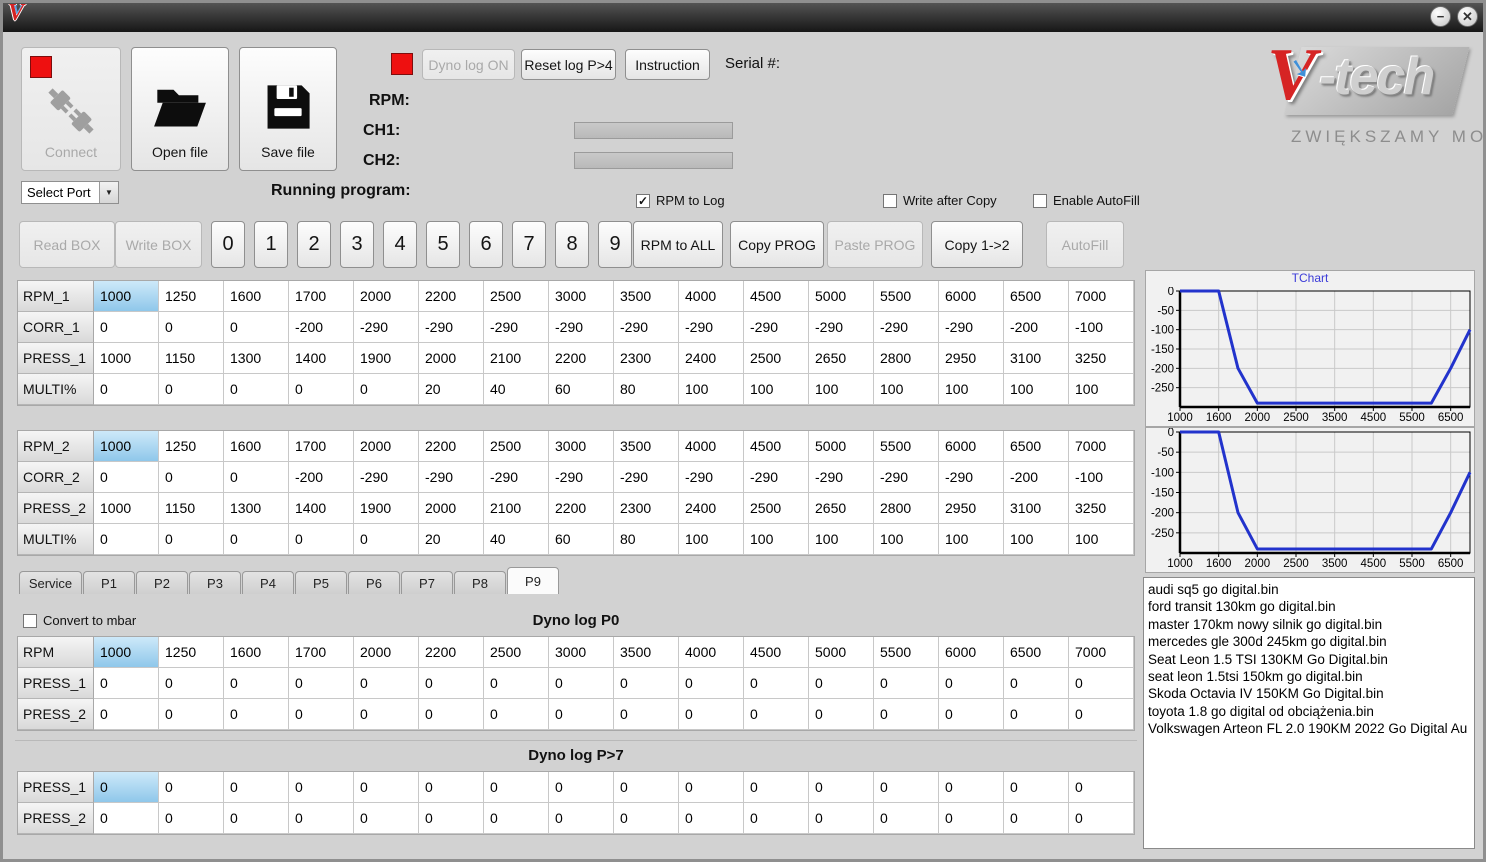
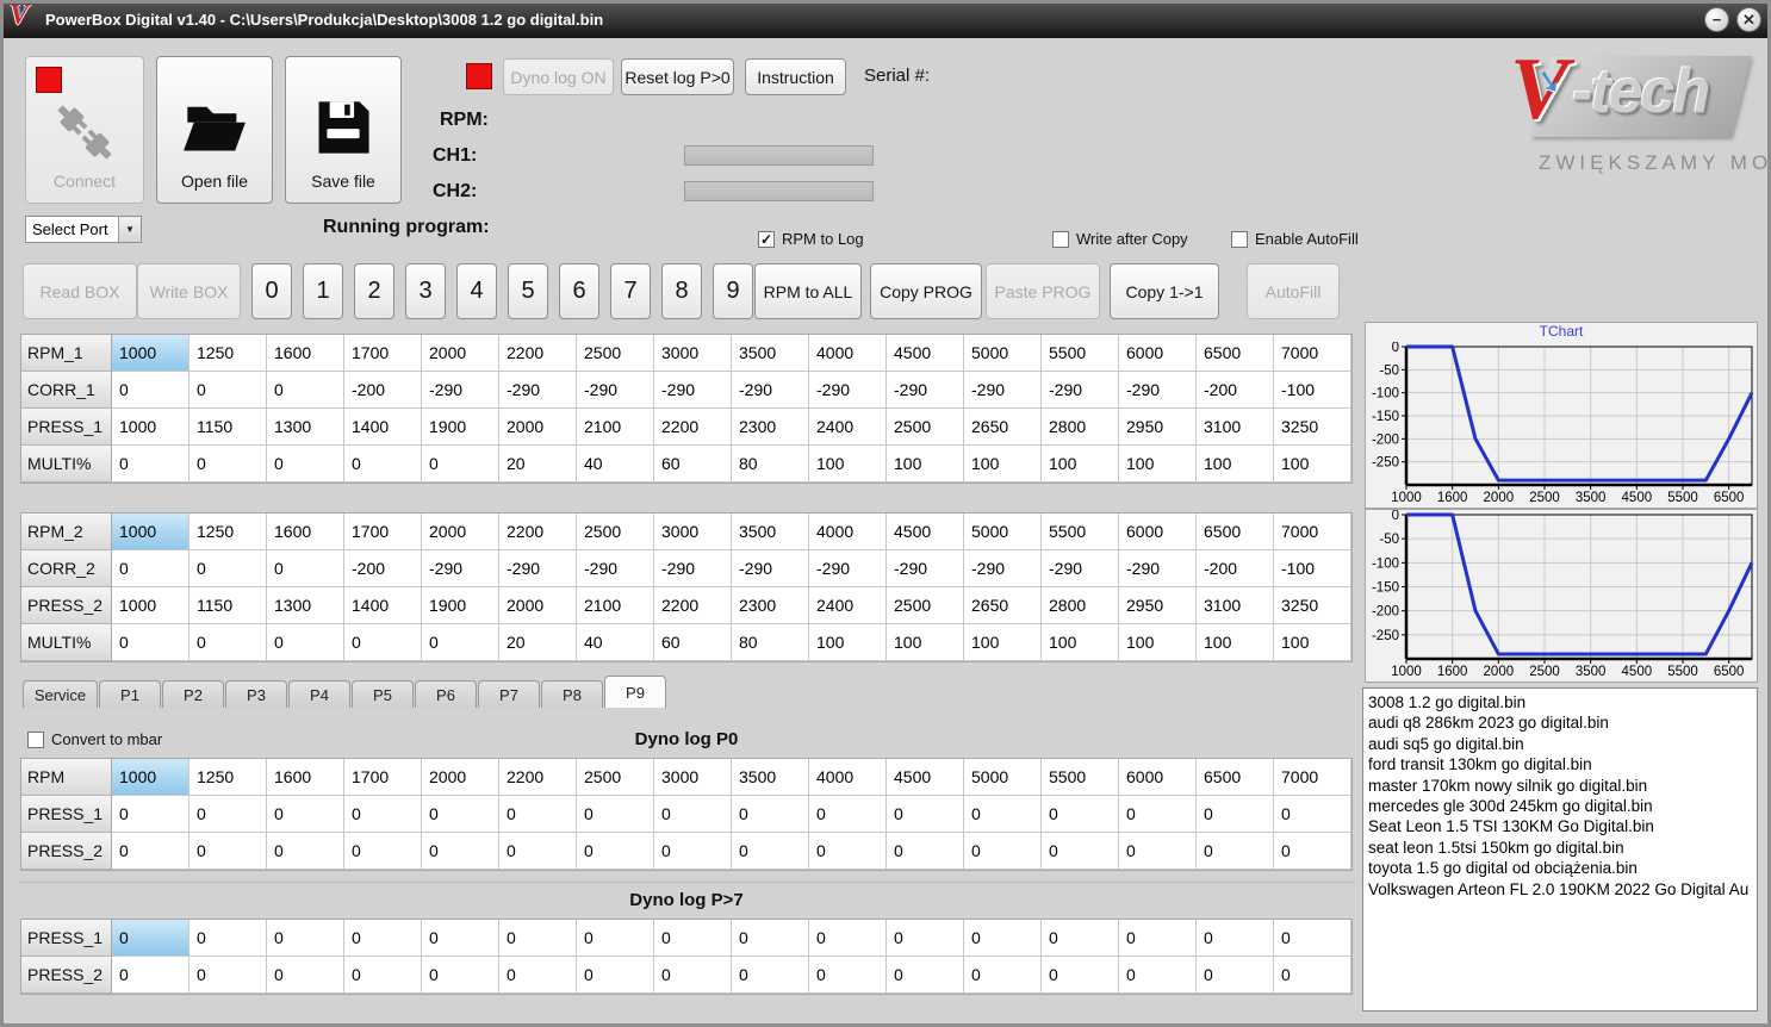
  V
  V
+ PowerBox Digital v1.40 - C:\Users\Produkcja\Desktop\3008 1.2 go digital.bin
  −
  ✕
  Connect
  Open file
  Save file
  Select Port
  ▼
  Running program:
  Dyno log ON
- Reset log P>4
+ Reset log P>0
  Instruction
  Serial #:
  RPM:
  CH1:
  CH2:
  ✓
  RPM to Log
  Write after Copy
  Enable AutoFill
  V
  -tech
  ZWIĘKSZAMY MO
  Read BOX
  Write BOX
  0
  1
  2
  3
  4
  5
  6
  7
  8
  9
  RPM to ALL
  Copy PROG
  Paste PROG
- Copy 1->2
+ Copy 1->1
  AutoFill
  RPM_1
  1000
  1250
  1600
  1700
  2000
  2200
  2500
  3000
  3500
  4000
  4500
  5000
  5500
  6000
  6500
  7000
  CORR_1
  0
  0
  0
  -200
  -290
  -290
  -290
  -290
  -290
  -290
  -290
  -290
  -290
  -290
  -200
  -100
  PRESS_1
  1000
  1150
  1300
  1400
  1900
  2000
  2100
  2200
  2300
  2400
  2500
  2650
  2800
  2950
  3100
  3250
  MULTI%
  0
  0
  0
  0
  0
  20
  40
  60
  80
  100
  100
  100
  100
  100
  100
  100
  RPM_2
  1000
  1250
  1600
  1700
  2000
  2200
  2500
  3000
  3500
  4000
  4500
  5000
  5500
  6000
  6500
  7000
  CORR_2
  0
  0
  0
  -200
  -290
  -290
  -290
  -290
  -290
  -290
  -290
  -290
  -290
  -290
  -200
  -100
  PRESS_2
  1000
  1150
  1300
  1400
  1900
  2000
  2100
  2200
  2300
  2400
  2500
  2650
  2800
  2950
  3100
  3250
  MULTI%
  0
  0
  0
  0
  0
  20
  40
  60
  80
  100
  100
  100
  100
  100
  100
  100
  Service
  P1
  P2
  P3
  P4
  P5
  P6
  P7
  P8
  P9
  Convert to mbar
  Dyno log P0
  RPM
  1000
  1250
  1600
  1700
  2000
  2200
  2500
  3000
  3500
  4000
  4500
  5000
  5500
  6000
  6500
  7000
  PRESS_1
  0
  0
  0
  0
  0
  0
  0
  0
  0
  0
  0
  0
  0
  0
  0
  0
  PRESS_2
  0
  0
  0
  0
  0
  0
  0
  0
  0
  0
  0
  0
  0
  0
  0
  0
  Dyno log P>7
  PRESS_1
  0
  0
  0
  0
  0
  0
  0
  0
  0
  0
  0
  0
  0
  0
  0
  0
  PRESS_2
  0
  0
  0
  0
  0
  0
  0
  0
  0
  0
  0
  0
  0
  0
  0
  0
  TChart
  0
  -50
  -100
  -150
  -200
  -250
  1000
  1600
  2000
  2500
  3500
  4500
  5500
  6500
  0
  -50
  -100
  -150
  -200
  -250
  1000
  1600
  2000
  2500
  3500
  4500
  5500
  6500
+ 3008 1.2 go digital.bin
+ audi q8 286km 2023 go digital.bin
  audi sq5 go digital.bin
  ford transit 130km go digital.bin
  master 170km nowy silnik go digital.bin
  mercedes gle 300d 245km go digital.bin
  Seat Leon 1.5 TSI 130KM Go Digital.bin
  seat leon 1.5tsi 150km go digital.bin
- Skoda Octavia IV 150KM Go Digital.bin
- toyota 1.8 go digital od obciążenia.bin
+ toyota 1.5 go digital od obciążenia.bin
  Volkswagen Arteon FL 2.0 190KM 2022 Go Digital Au
